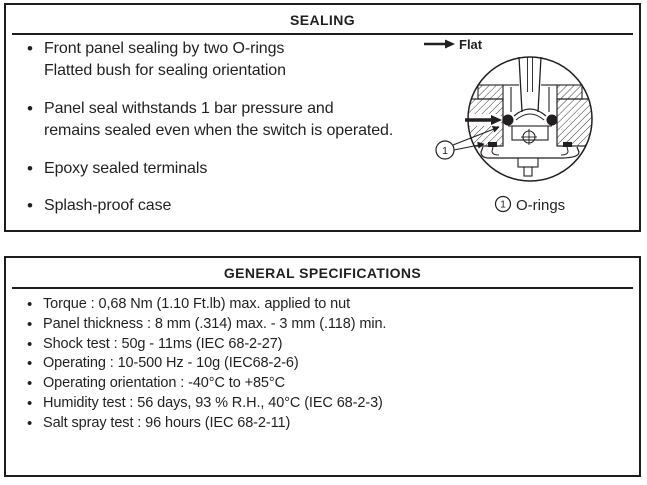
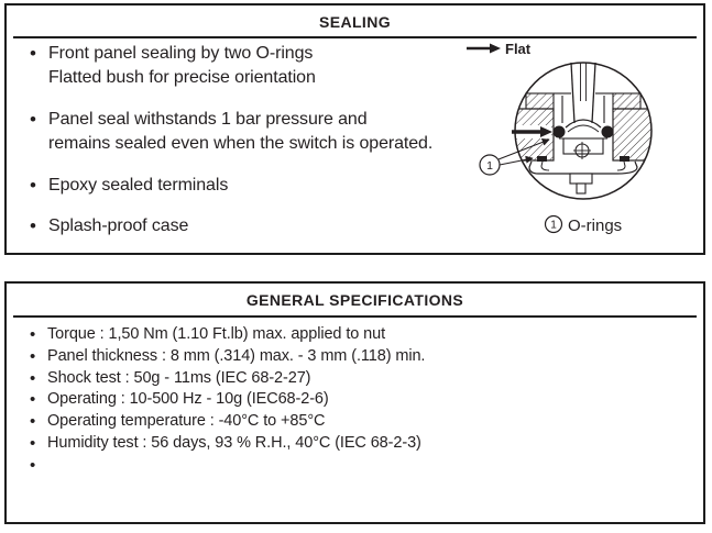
  SEALING
  •
  Front panel sealing by two O-rings
- Flatted bush for sealing orientation
+ Flatted bush for precise orientation
  •
  Panel seal withstands 1 bar pressure and
  remains sealed even when the switch is operated.
  •
  Epoxy sealed terminals
  •
  Splash-proof case
  Flat
  1
  1
  O-rings
  GENERAL SPECIFICATIONS
  •
- Torque : 0,68 Nm (1.10 Ft.lb) max. applied to nut
+ Torque : 1,50 Nm (1.10 Ft.lb) max. applied to nut
  •
  Panel thickness : 8 mm (.314) max. - 3 mm (.118) min.
  •
  Shock test : 50g - 11ms (IEC 68-2-27)
  •
  Operating : 10-500 Hz - 10g (IEC68-2-6)
  •
- Operating orientation : -40°C to +85°C
+ Operating temperature : -40°C to +85°C
  •
  Humidity test : 56 days, 93 % R.H., 40°C (IEC 68-2-3)
  •
- Salt spray test : 96 hours (IEC 68-2-11)
